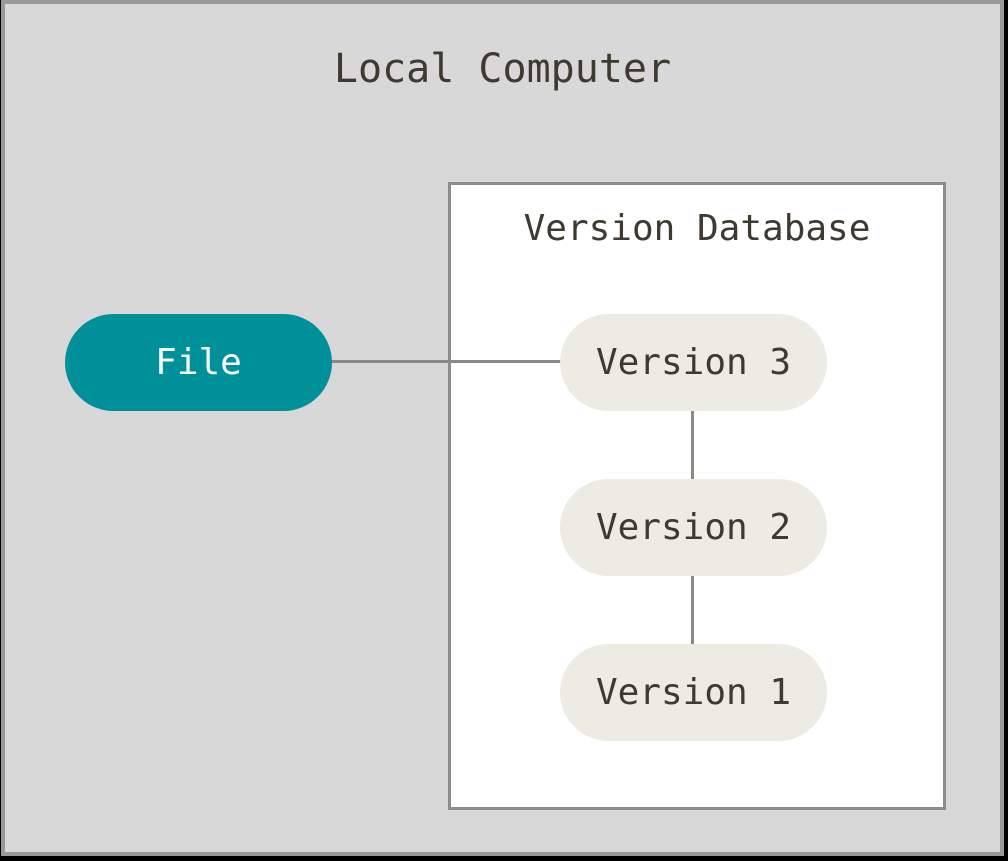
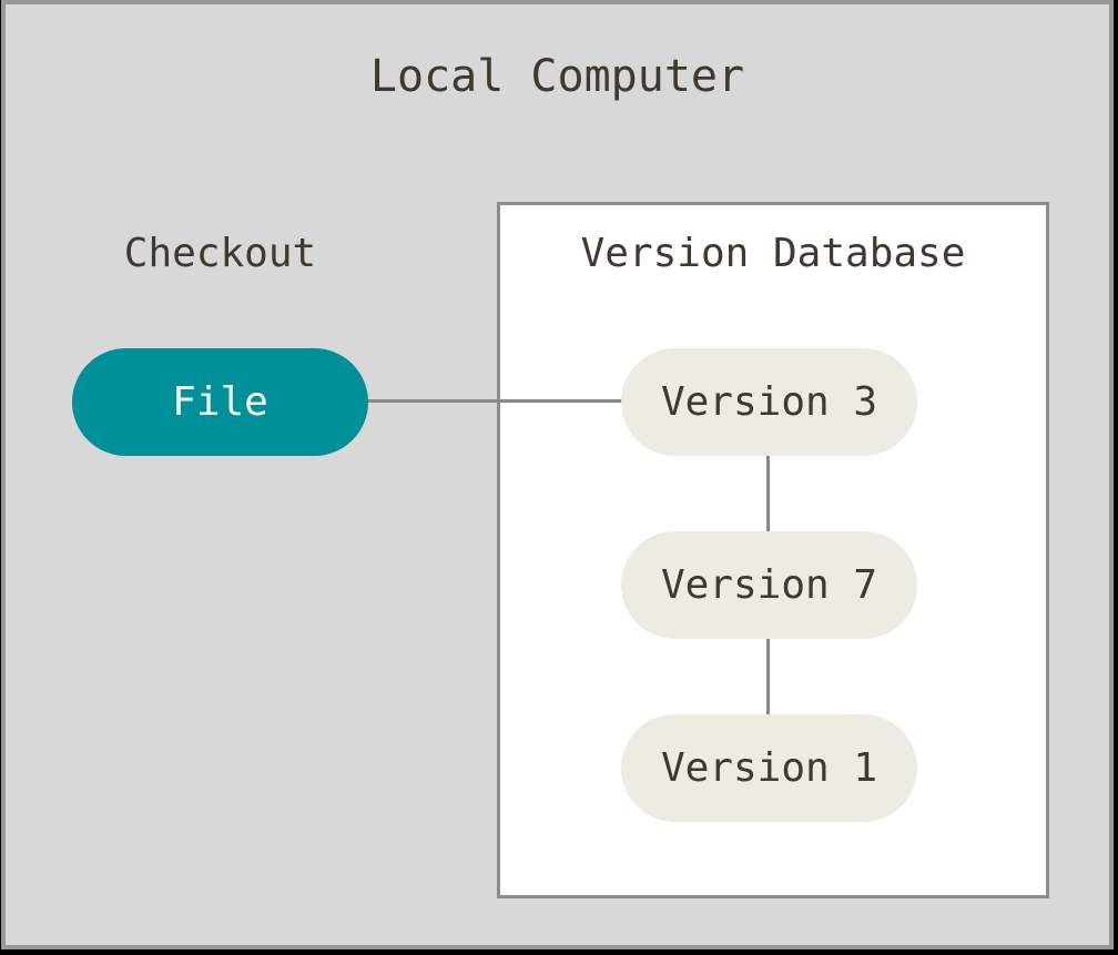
  Local Computer
+ Checkout
  Version Database
  File
  Version 3
- Version 2
+ Version 7
  Version 1
